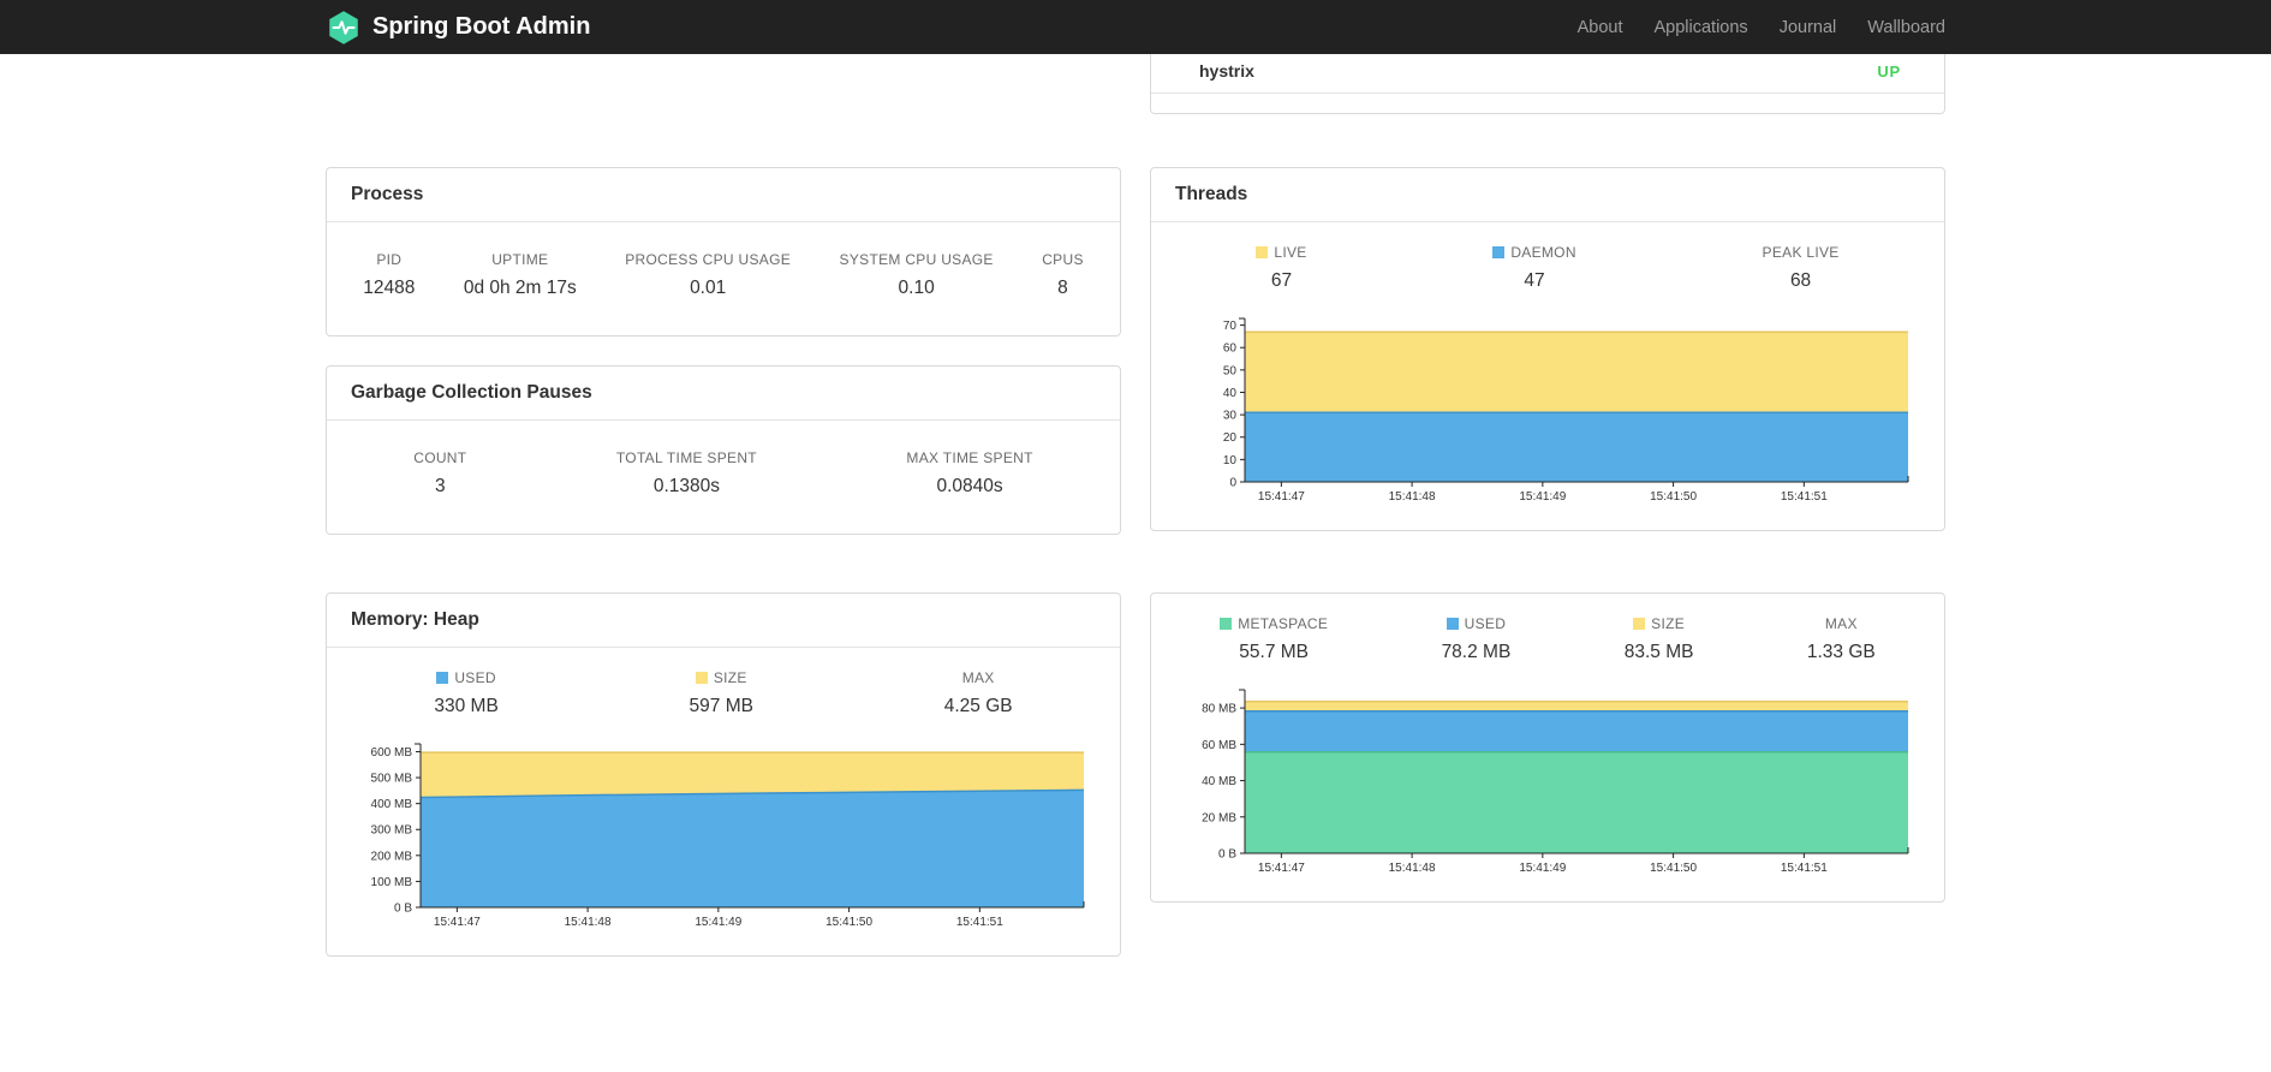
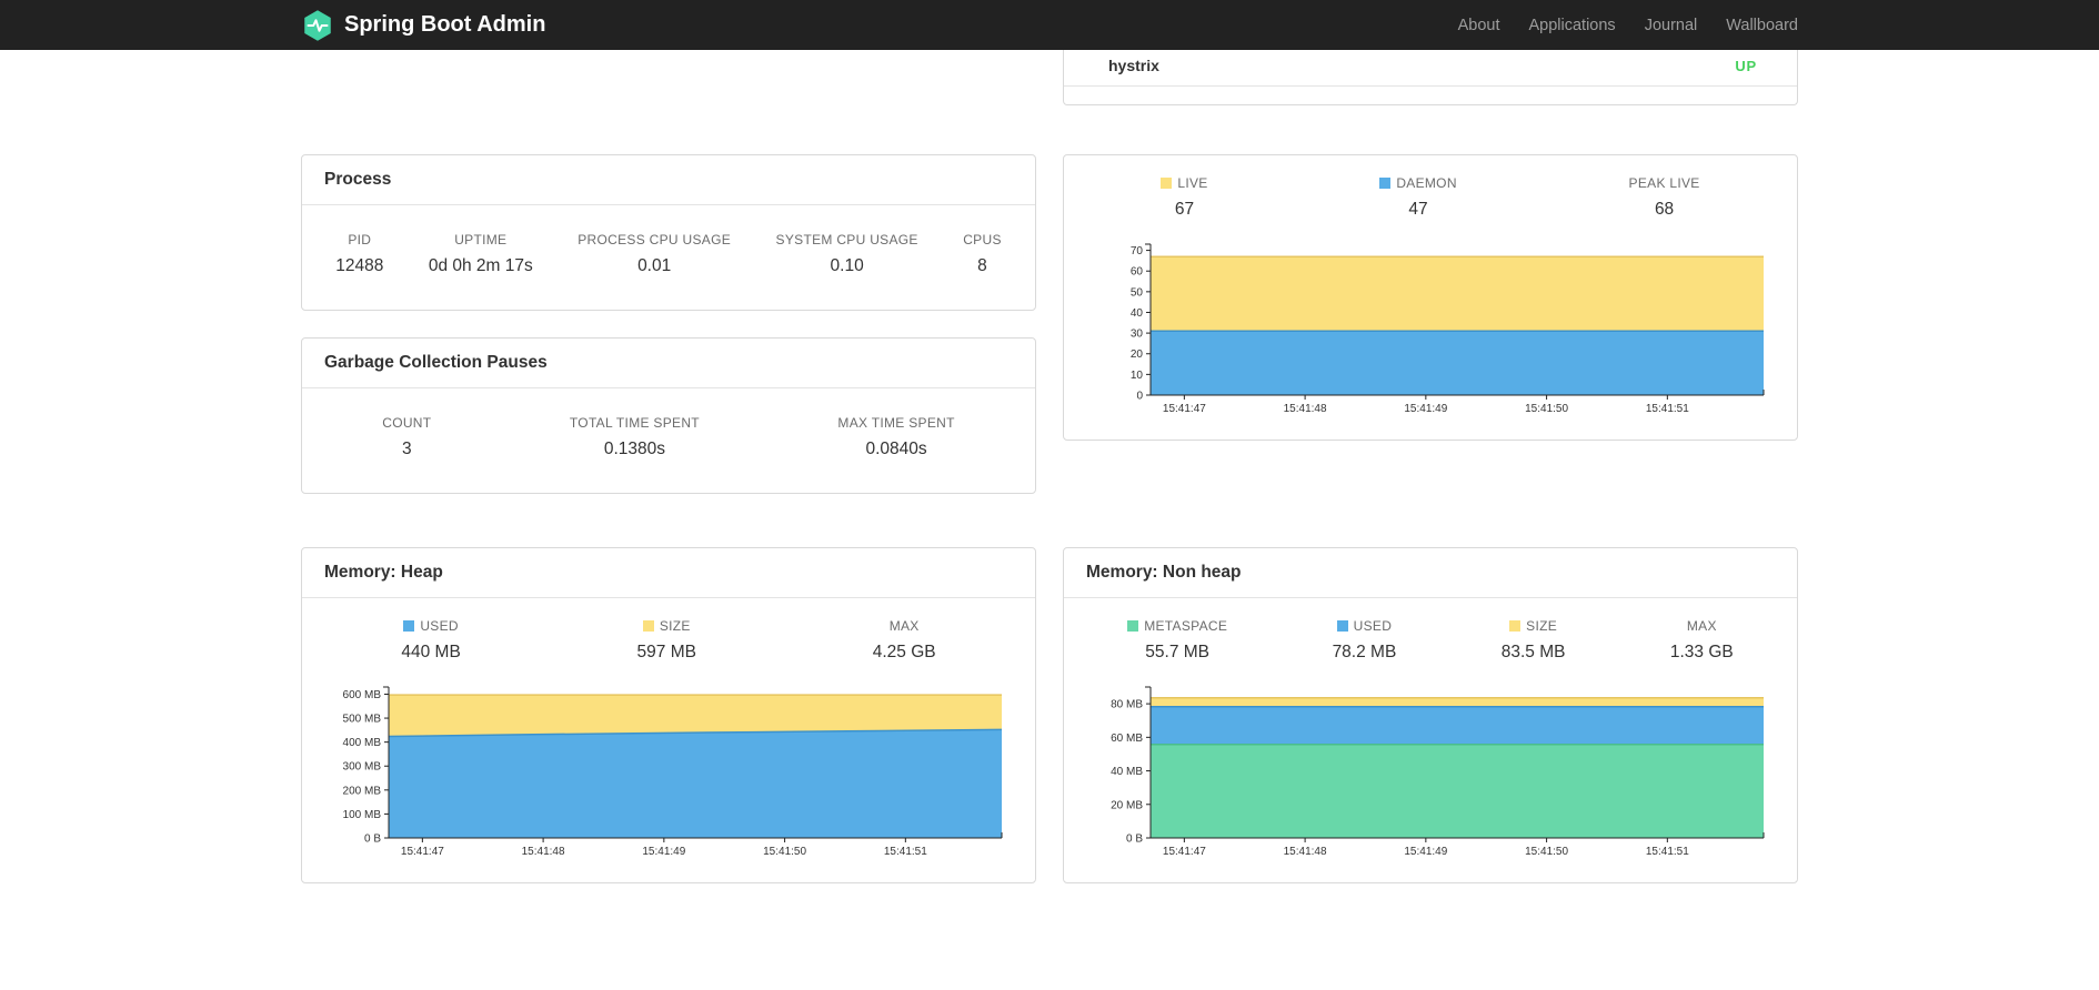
  Spring Boot Admin
  About
  Applications
  Journal
  Wallboard
  hystrix
  UP
  Process
  PID
  12488
  UPTIME
  0d 0h 2m 17s
  PROCESS CPU USAGE
  0.01
  SYSTEM CPU USAGE
  0.10
  CPUS
  8
  Garbage Collection Pauses
  COUNT
  3
  TOTAL TIME SPENT
  0.1380s
  MAX TIME SPENT
  0.0840s
- Threads
  LIVE
  67
  DAEMON
  47
  PEAK LIVE
  68
  0
  10
  20
  30
  40
  50
  60
  70
  15:41:47
  15:41:48
  15:41:49
  15:41:50
  15:41:51
  Memory: Heap
  USED
- 330 MB
+ 440 MB
  SIZE
  597 MB
  MAX
  4.25 GB
  0 B
  100 MB
  200 MB
  300 MB
  400 MB
  500 MB
  600 MB
  15:41:47
  15:41:48
  15:41:49
  15:41:50
  15:41:51
+ Memory: Non heap
  METASPACE
  55.7 MB
  USED
  78.2 MB
  SIZE
  83.5 MB
  MAX
  1.33 GB
  0 B
  20 MB
  40 MB
  60 MB
  80 MB
  15:41:47
  15:41:48
  15:41:49
  15:41:50
  15:41:51
